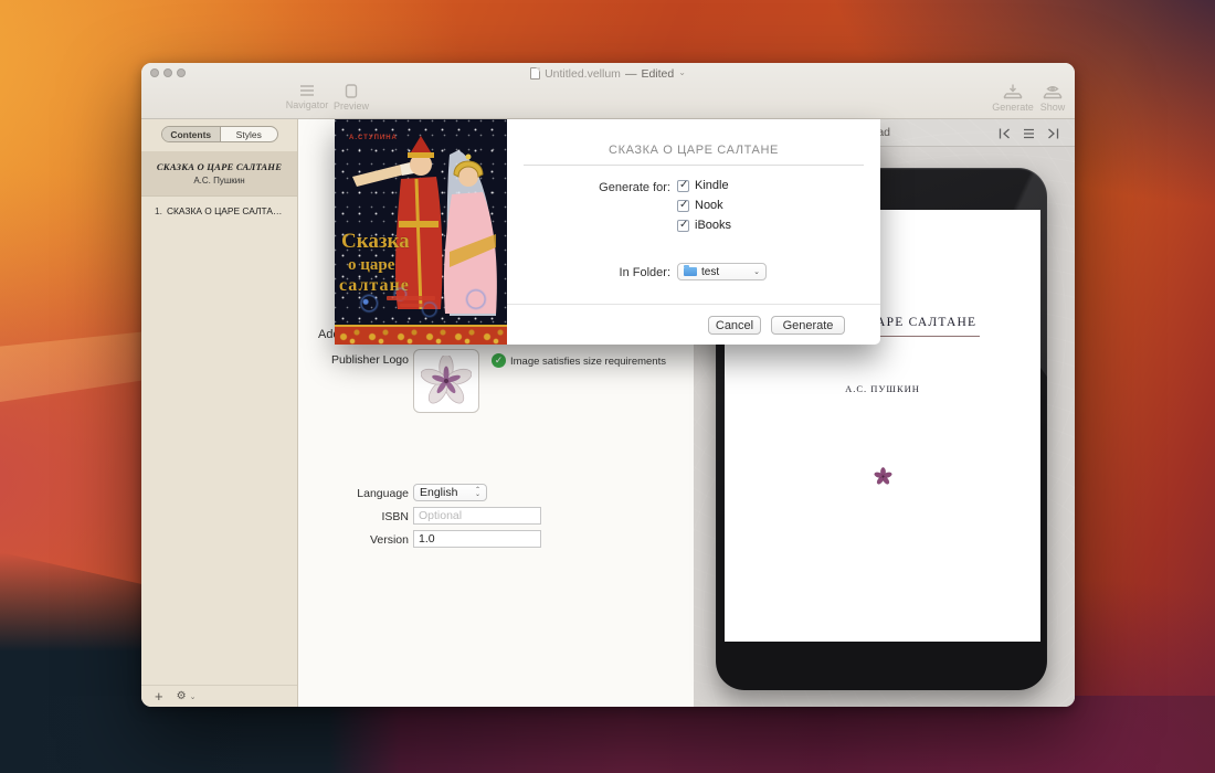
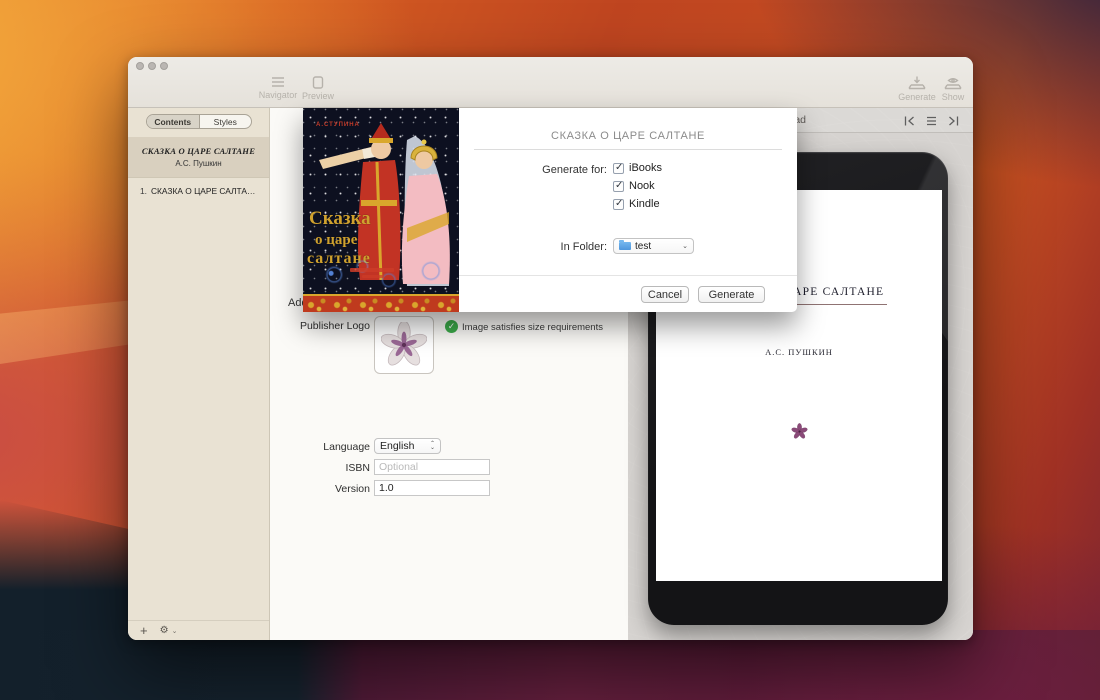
- Untitled.vellum
- —
- Edited
- ⌄
  Navigator
  Preview
  Generate
  Show
  Contents
  Styles
  СКАЗКА О ЦАРЕ САЛТАНЕ
  А.С. Пушкин
  1.
  СКАЗКА О ЦАРЕ САЛТА…
  +
  ⚙
  Publisher Logo
  ✓
  Image satisfies size requirements
  Language
  English
  ISBN
  Optional
  Version
  1.0
  А.С. ПУШКИН
  Сказка
  о царе
  СКАЗКА О ЦАРЕ САЛТАНЕ
  Generate for:
- Kindle
+ iBooks
  Nook
- iBooks
+ Kindle
  In Folder:
  test
  Cancel
  Generate
